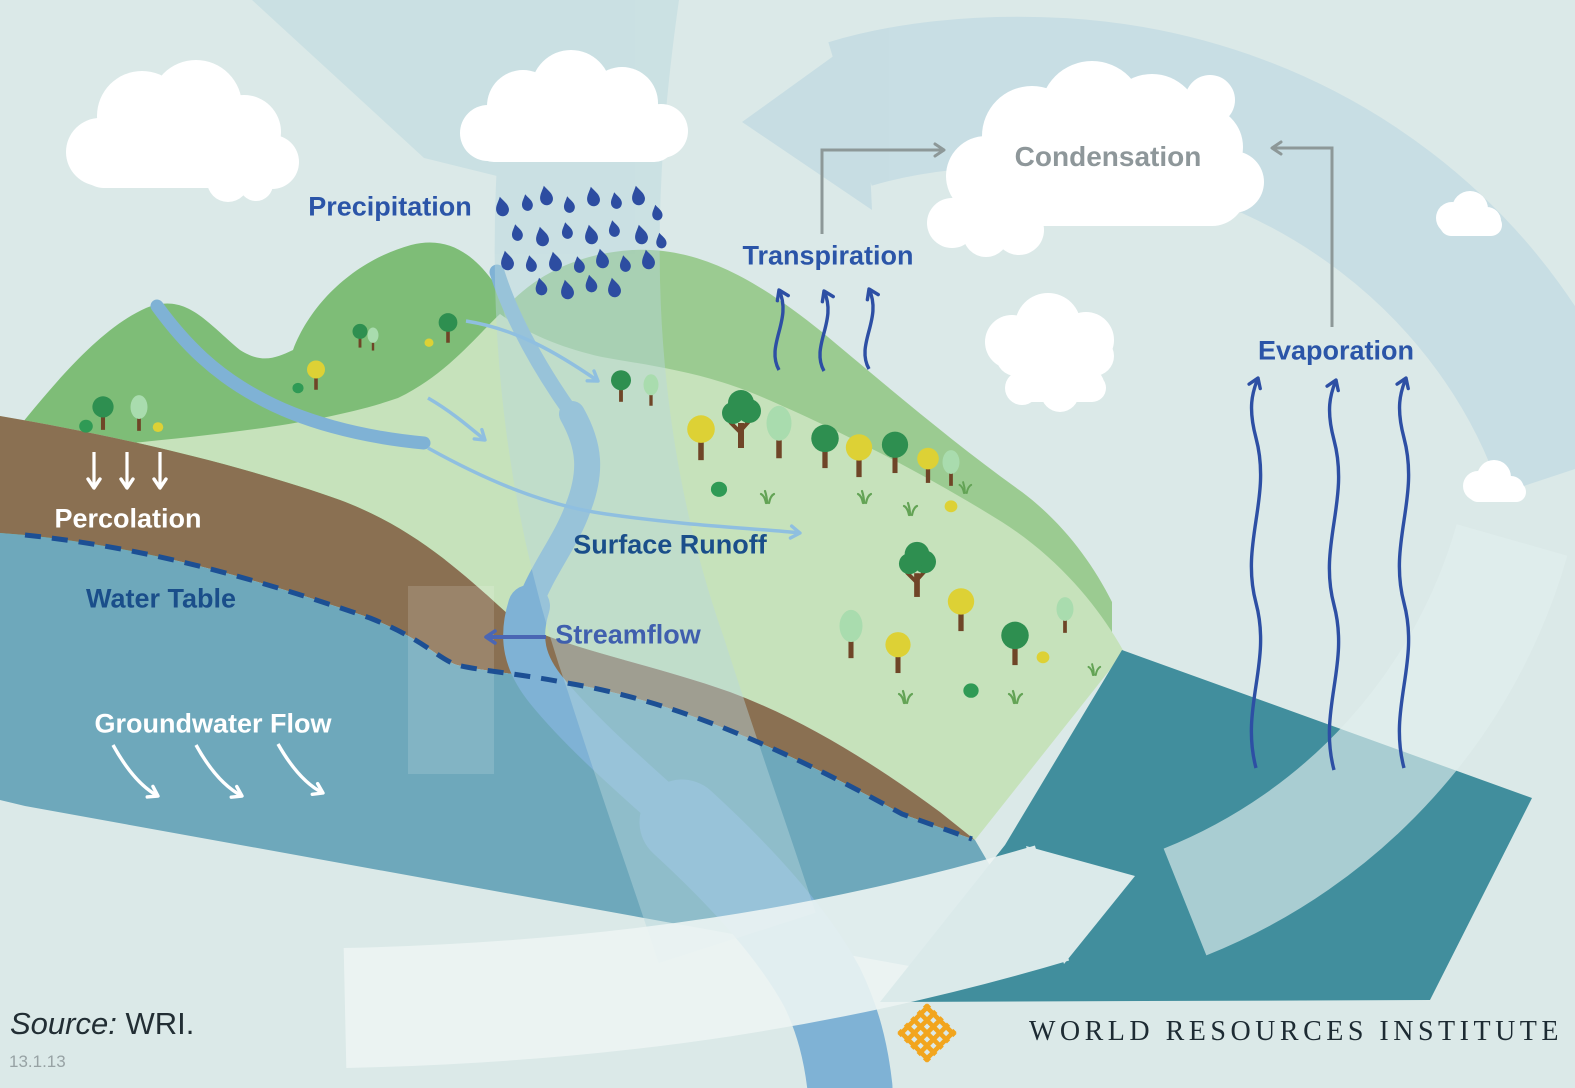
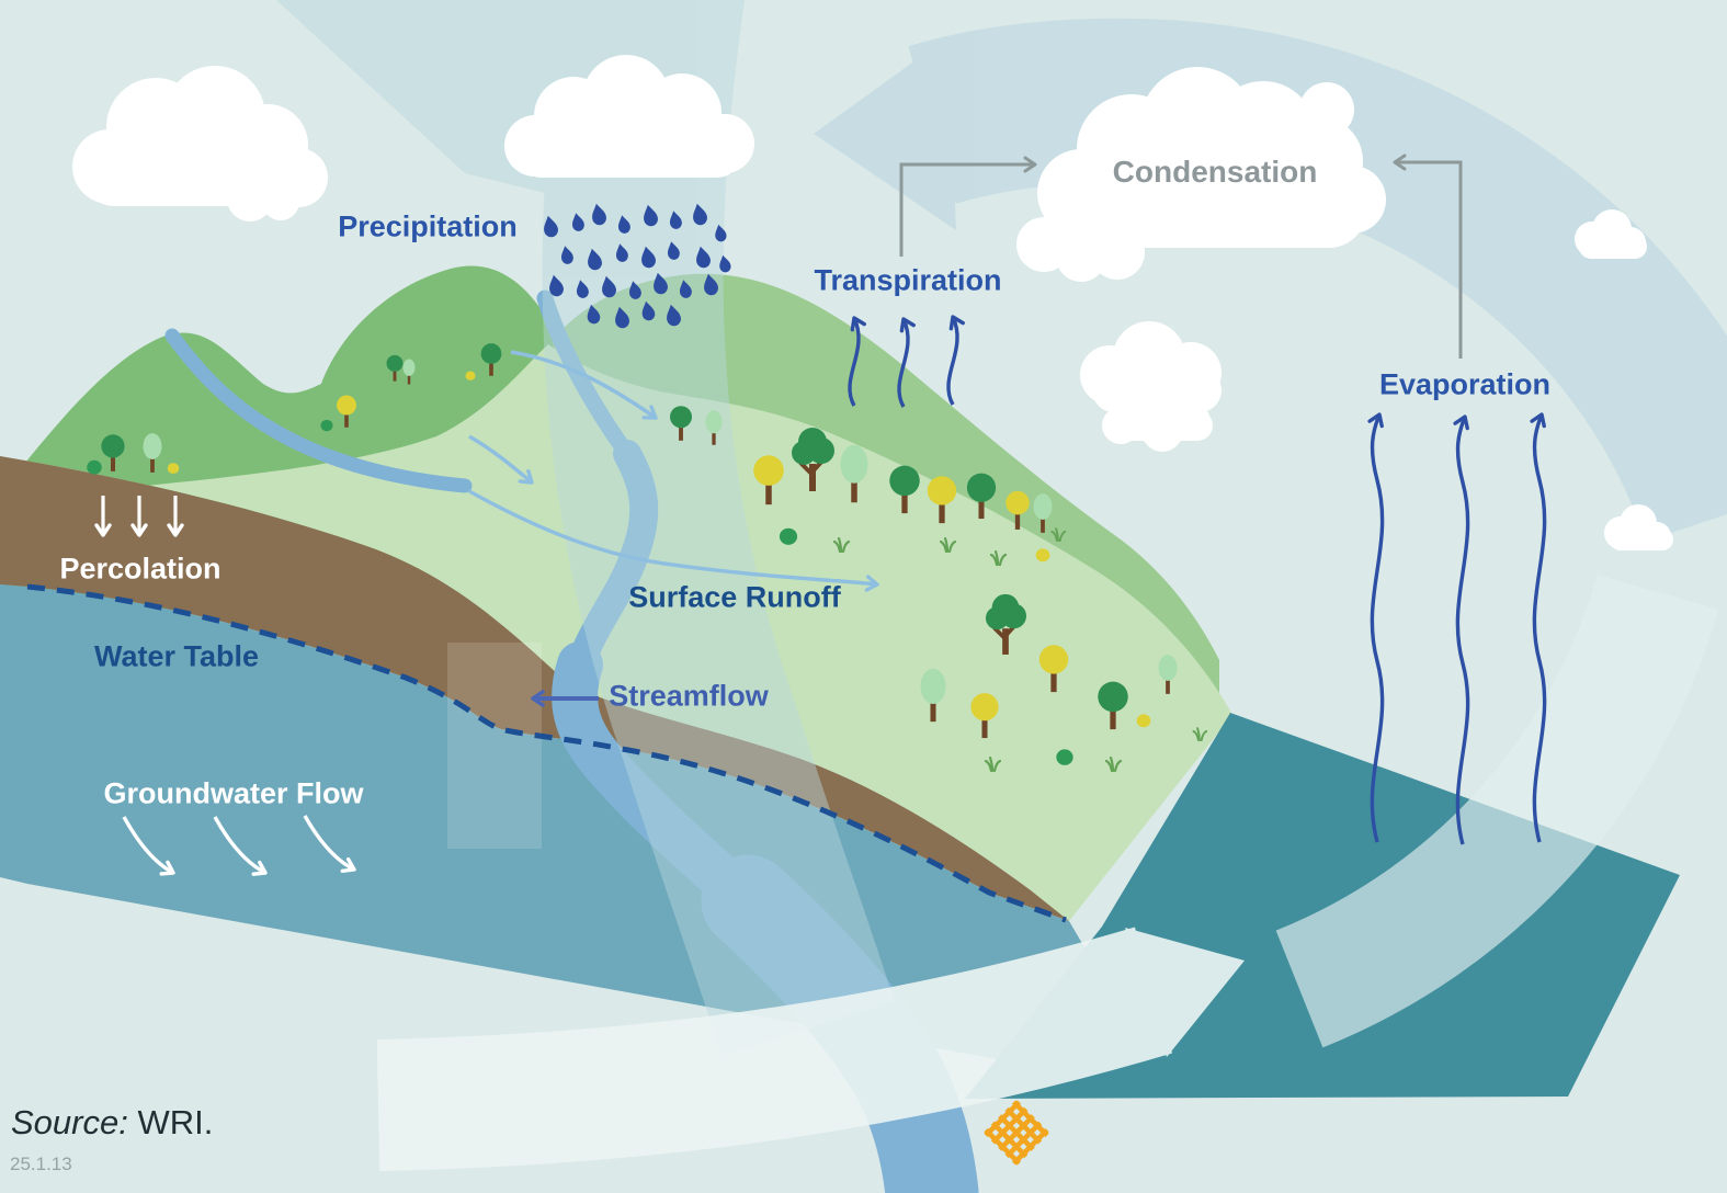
  Precipitation
  Condensation
  Transpiration
  Evaporation
  Percolation
  Water Table
  Groundwater Flow
  Surface Runoff
  Streamflow
  Source: WRI.
- 13.1.13
+ 25.1.13
- WORLD RESOURCES INSTITUTE
